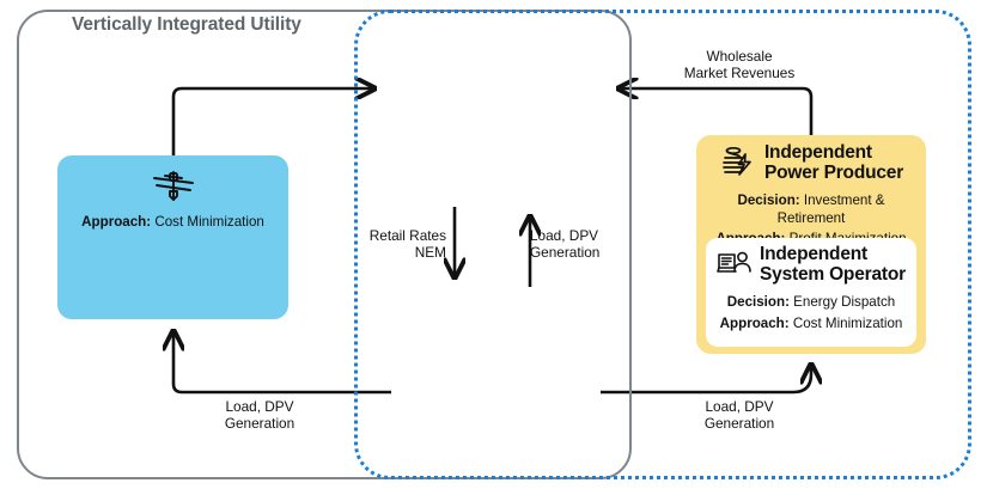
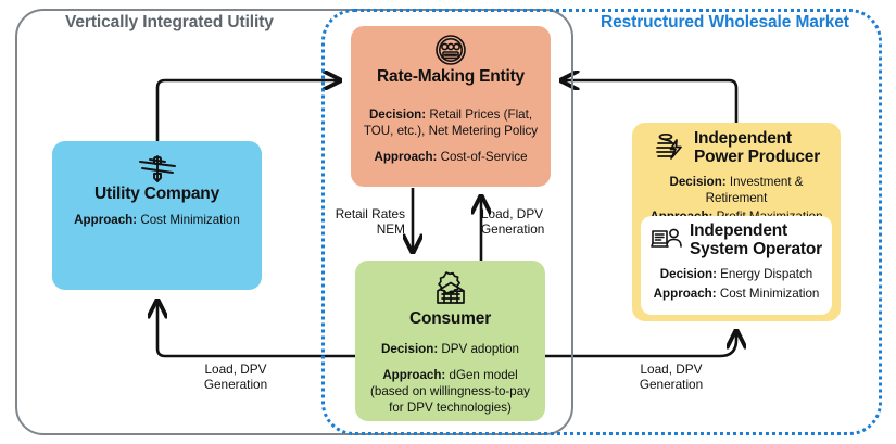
  Vertically Integrated Utility
+ Restructured Wholesale Market
+ Utility Company
  Approach: Cost Minimization
+ Rate-Making Entity
+ Decision: Retail Prices (Flat, TOU, etc.), Net Metering Policy
+ Approach: Cost-of-Service
+ Consumer
+ Decision: DPV adoption
+ Approach: dGen model (based on willingness-to-pay for DPV technologies)
  Independent
  Power Producer
  Decision: Investment & Retirement
  Independent
  System Operator
  Decision: Energy Dispatch
  Approach: Cost Minimization
- Wholesale
- Market Revenues
  Retail Rates
  NEM
  Load, DPV
  Generation
  Load, DPV
  Generation
  Load, DPV
  Generation
